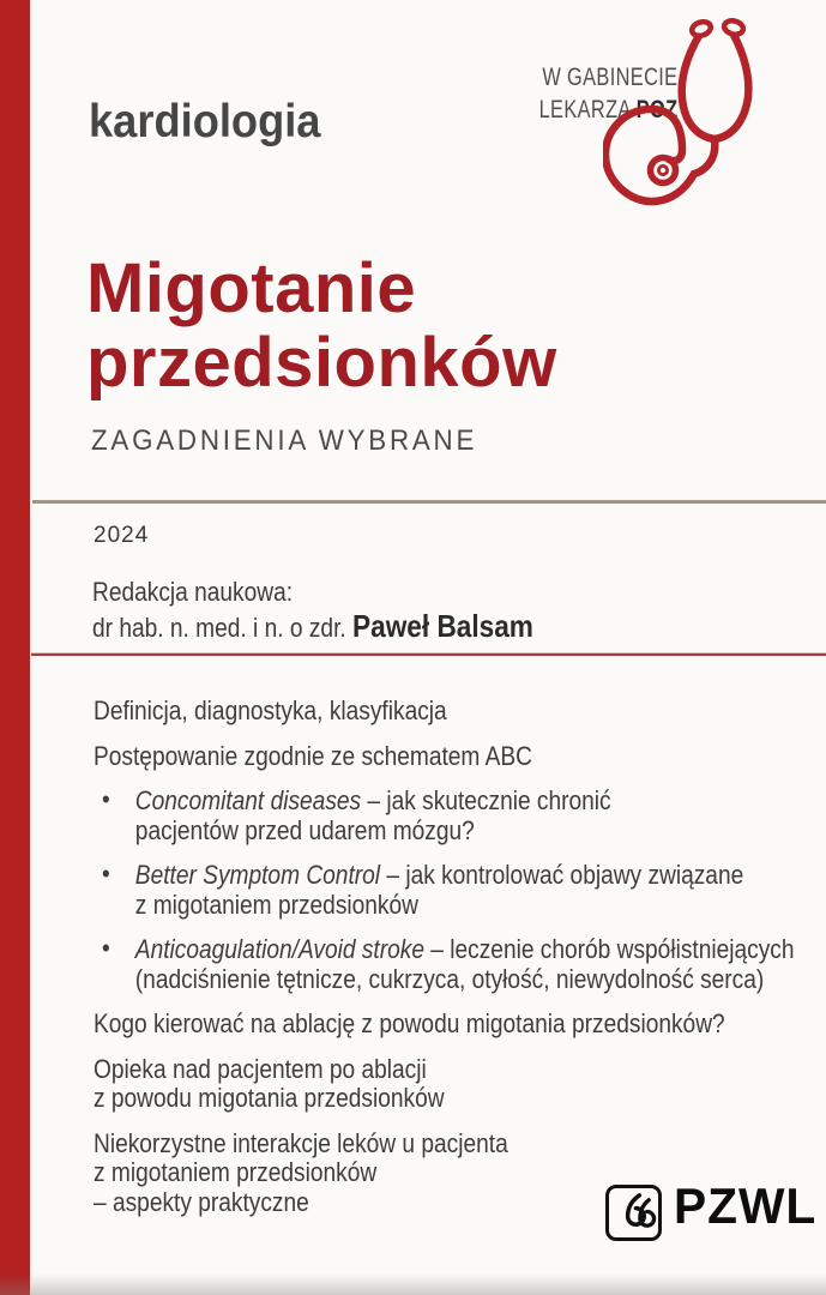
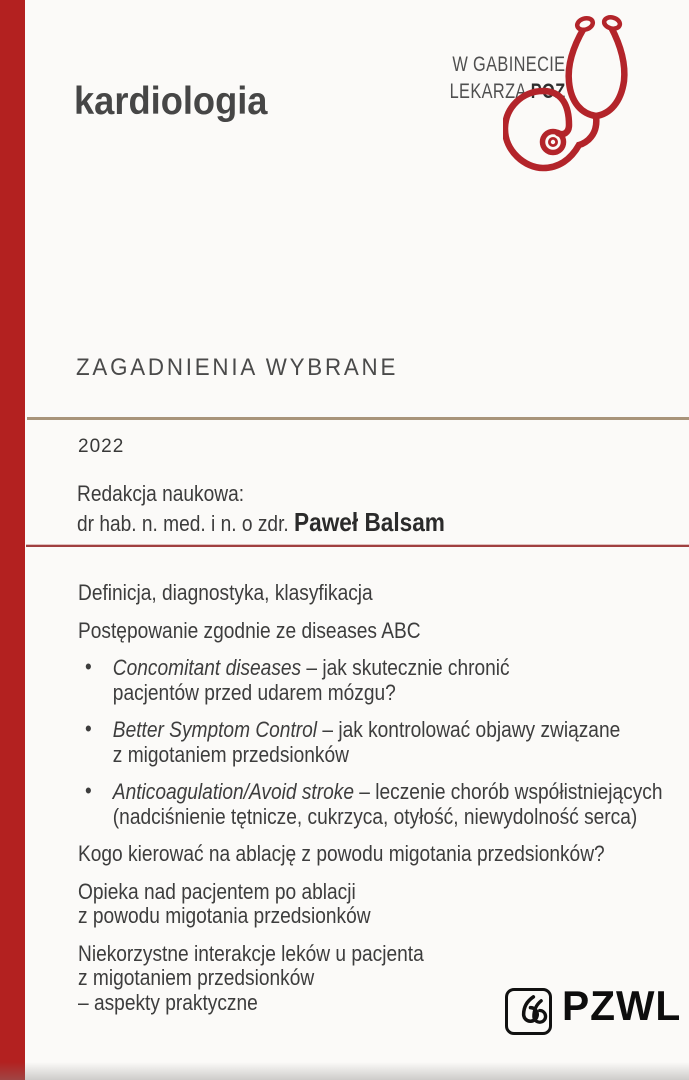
  kardiologia
  W GABINECIE
  LEKARZA Z
- Migotanie
- przedsionków
  ZAGADNIENIA WYBRANE
- 2024
+ 2022
  Redakcja naukowa:
  dr hab. n. med. i n. o zdr. Paweł Balsam
  Definicja, diagnostyka, klasyfikacja
- Postępowanie zgodnie ze schematem ABC
+ Postępowanie zgodnie ze diseases ABC
  •
  Concomitant diseases – jak skutecznie chronić
  pacjentów przed udarem mózgu?
  •
  Better Symptom Control – jak kontrolować objawy związane
  z migotaniem przedsionków
  •
  Anticoagulation/Avoid stroke – leczenie chorób współistniejących
  (nadciśnienie tętnicze, cukrzyca, otyłość, niewydolność serca)
  Kogo kierować na ablację z powodu migotania przedsionków?
  Opieka nad pacjentem po ablacji
  z powodu migotania przedsionków
  Niekorzystne interakcje leków u pacjenta
  z migotaniem przedsionków
  – aspekty praktyczne
  PZWL
